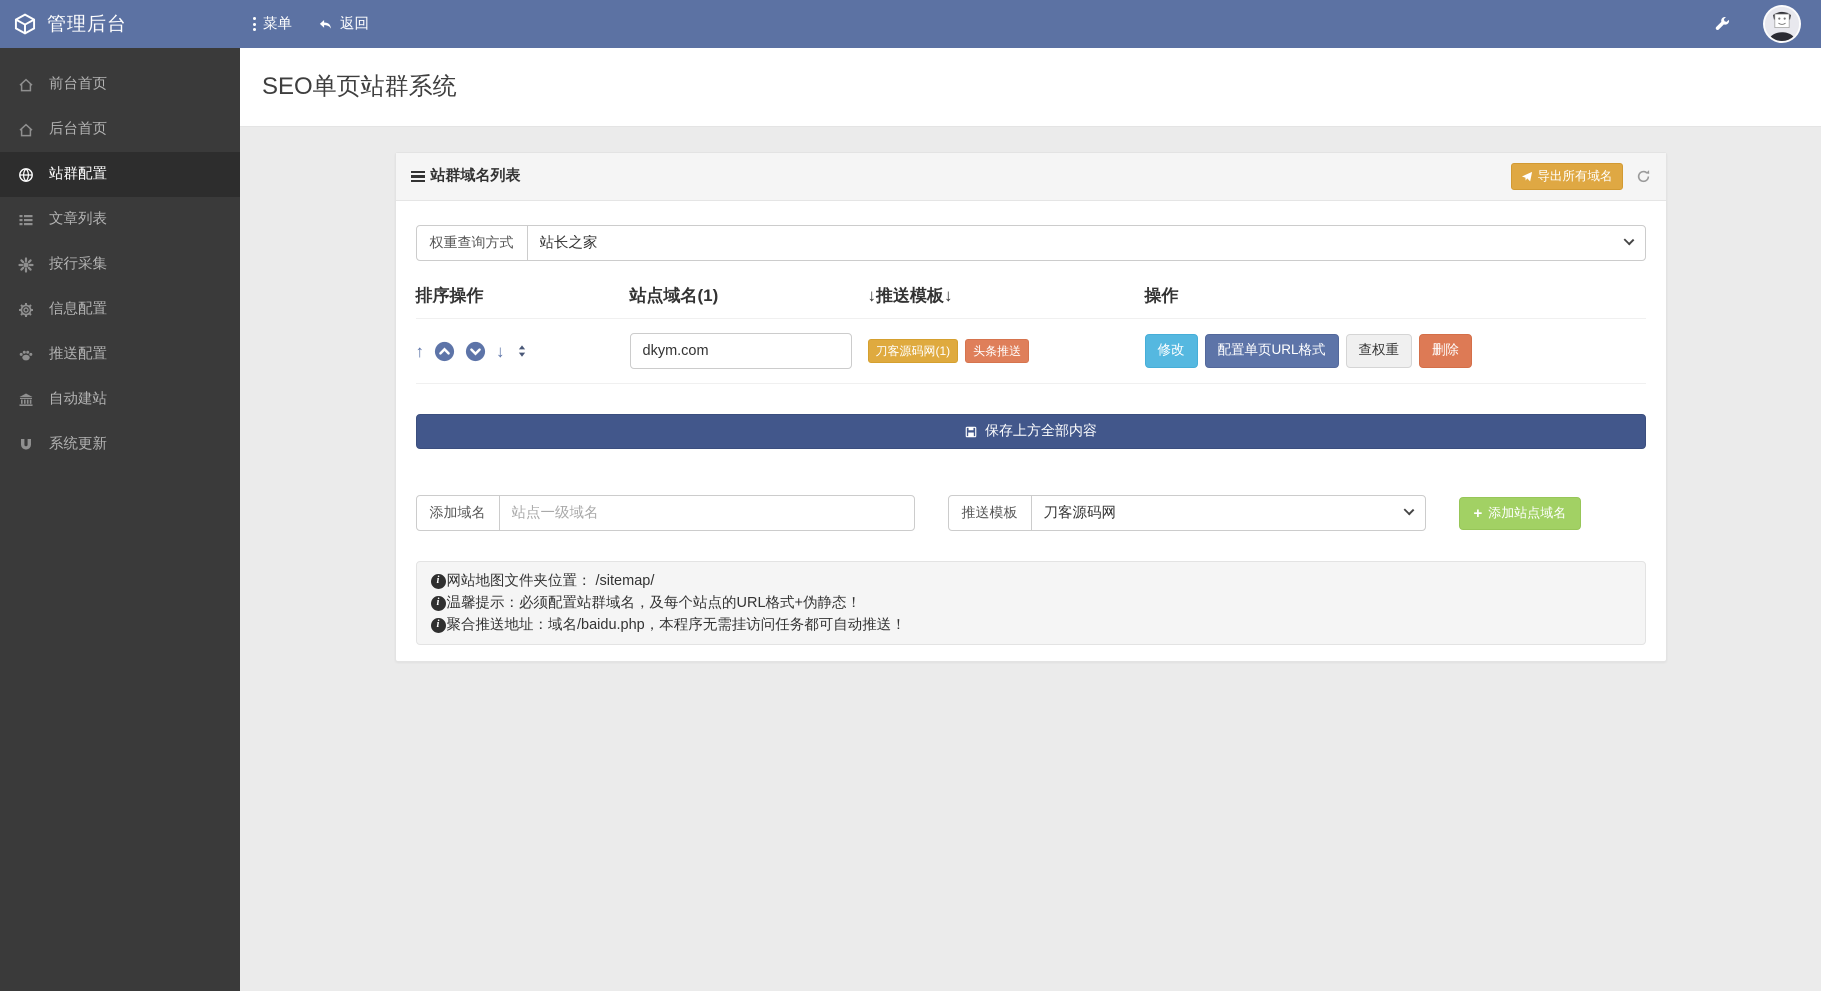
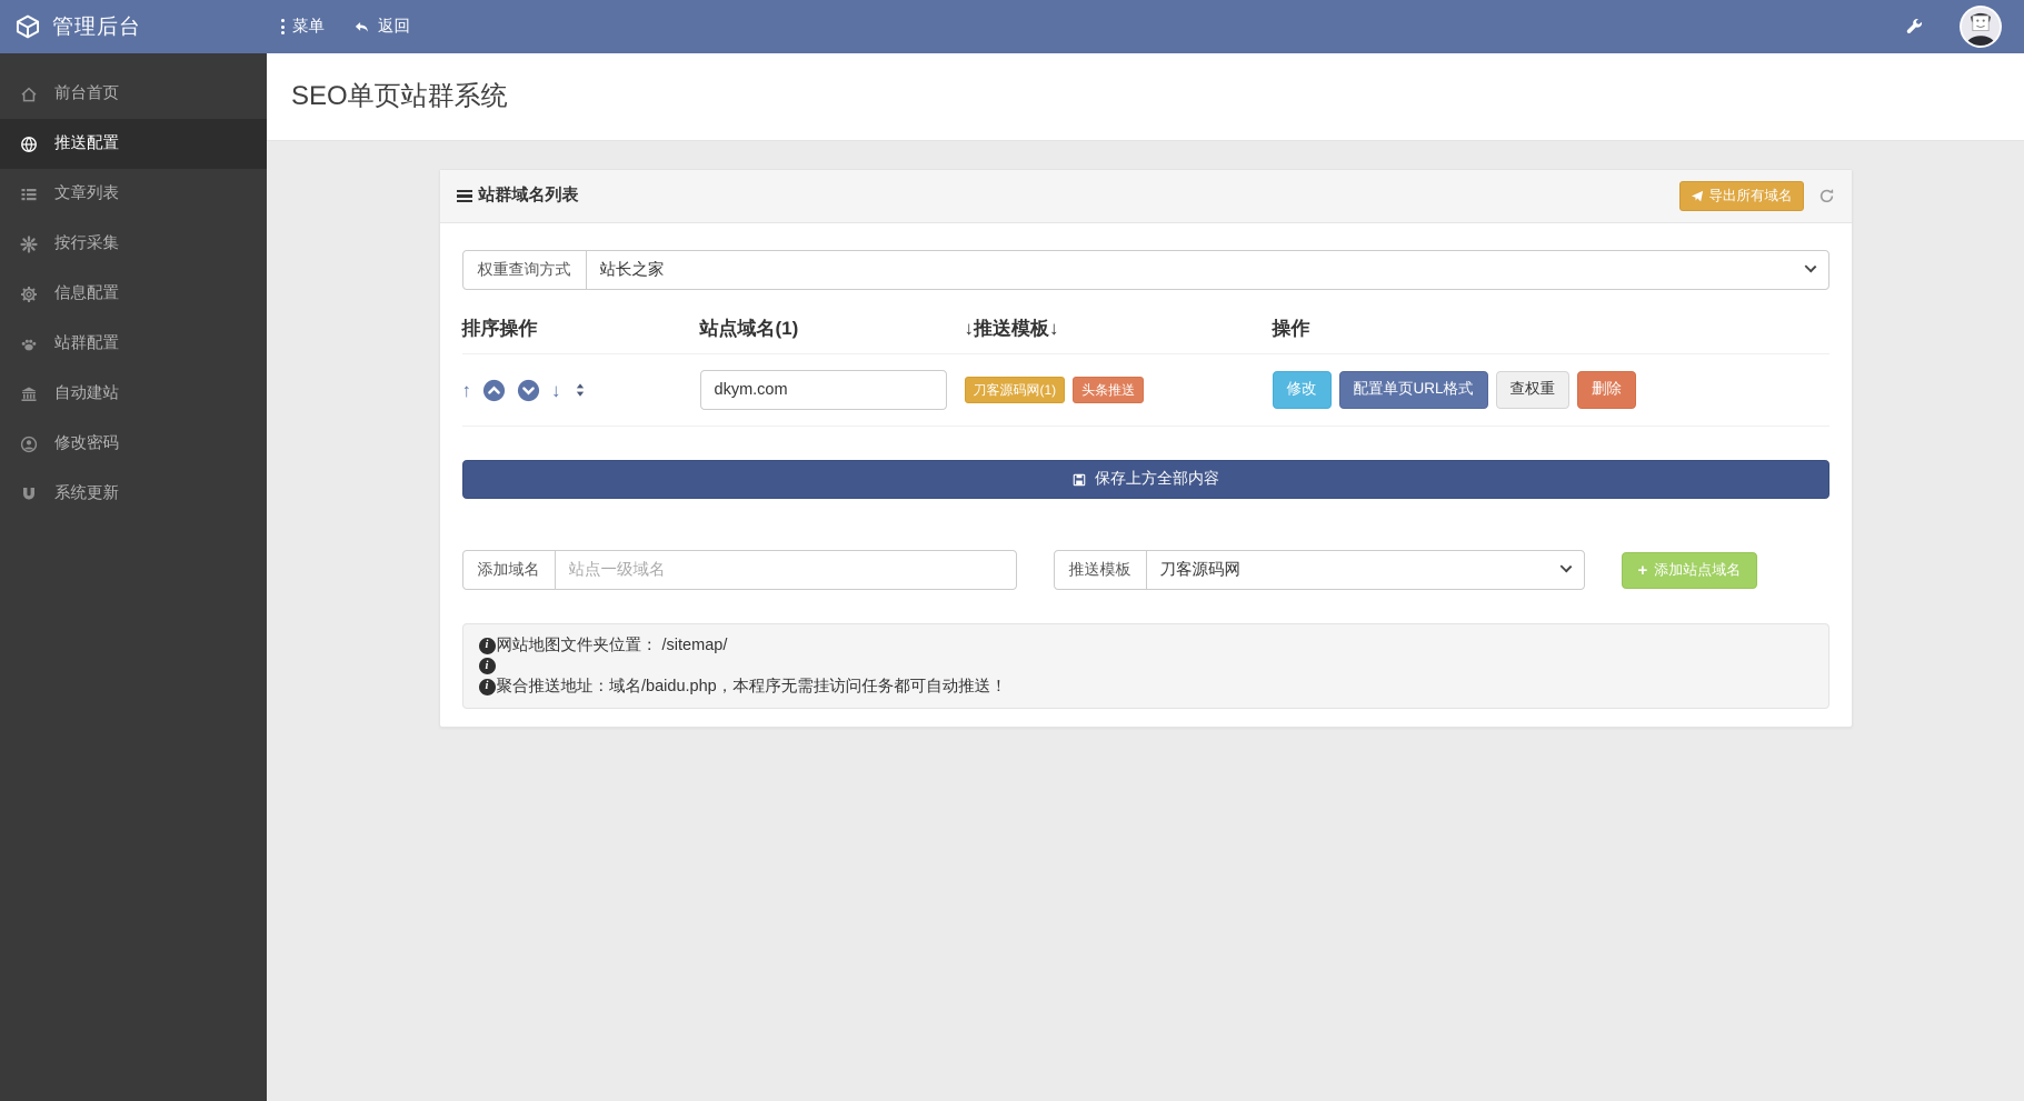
  管理后台
  菜单
  返回
  前台首页
- 后台首页
- 站群配置
+ 推送配置
  文章列表
  按行采集
  信息配置
- 推送配置
+ 站群配置
  自动建站
+ 修改密码
  系统更新
  SEO单页站群系统
  站群域名列表
  导出所有域名
  权重查询方式
  站长之家
  排序操作
  站点域名(1)
  ↓推送模板↓
  操作
  ↑
  ↓
  dkym.com
  刀客源码网(1)
  头条推送
  修改
  配置单页URL格式
  查权重
  删除
  保存上方全部内容
  添加域名
  站点一级域名
  推送模板
  刀客源码网
  +
  添加站点域名
  i
  网站地图文件夹位置： /sitemap/
  i
- 温馨提示：必须配置站群域名，及每个站点的URL格式+伪静态！
  i
  聚合推送地址：域名/baidu.php，本程序无需挂访问任务都可自动推送！
